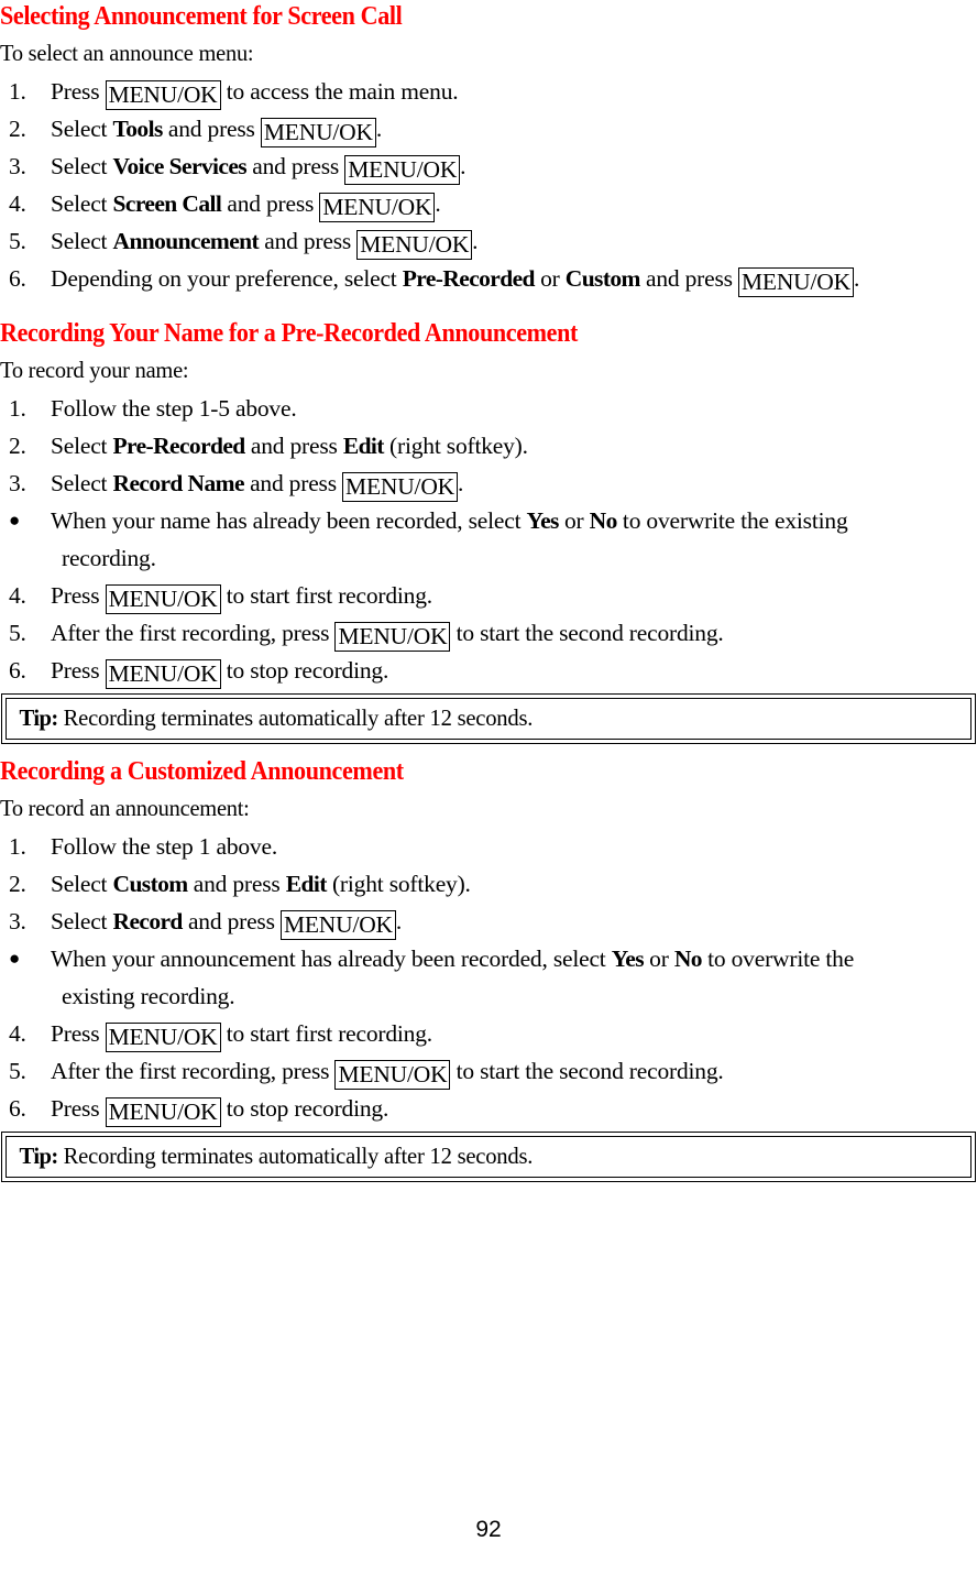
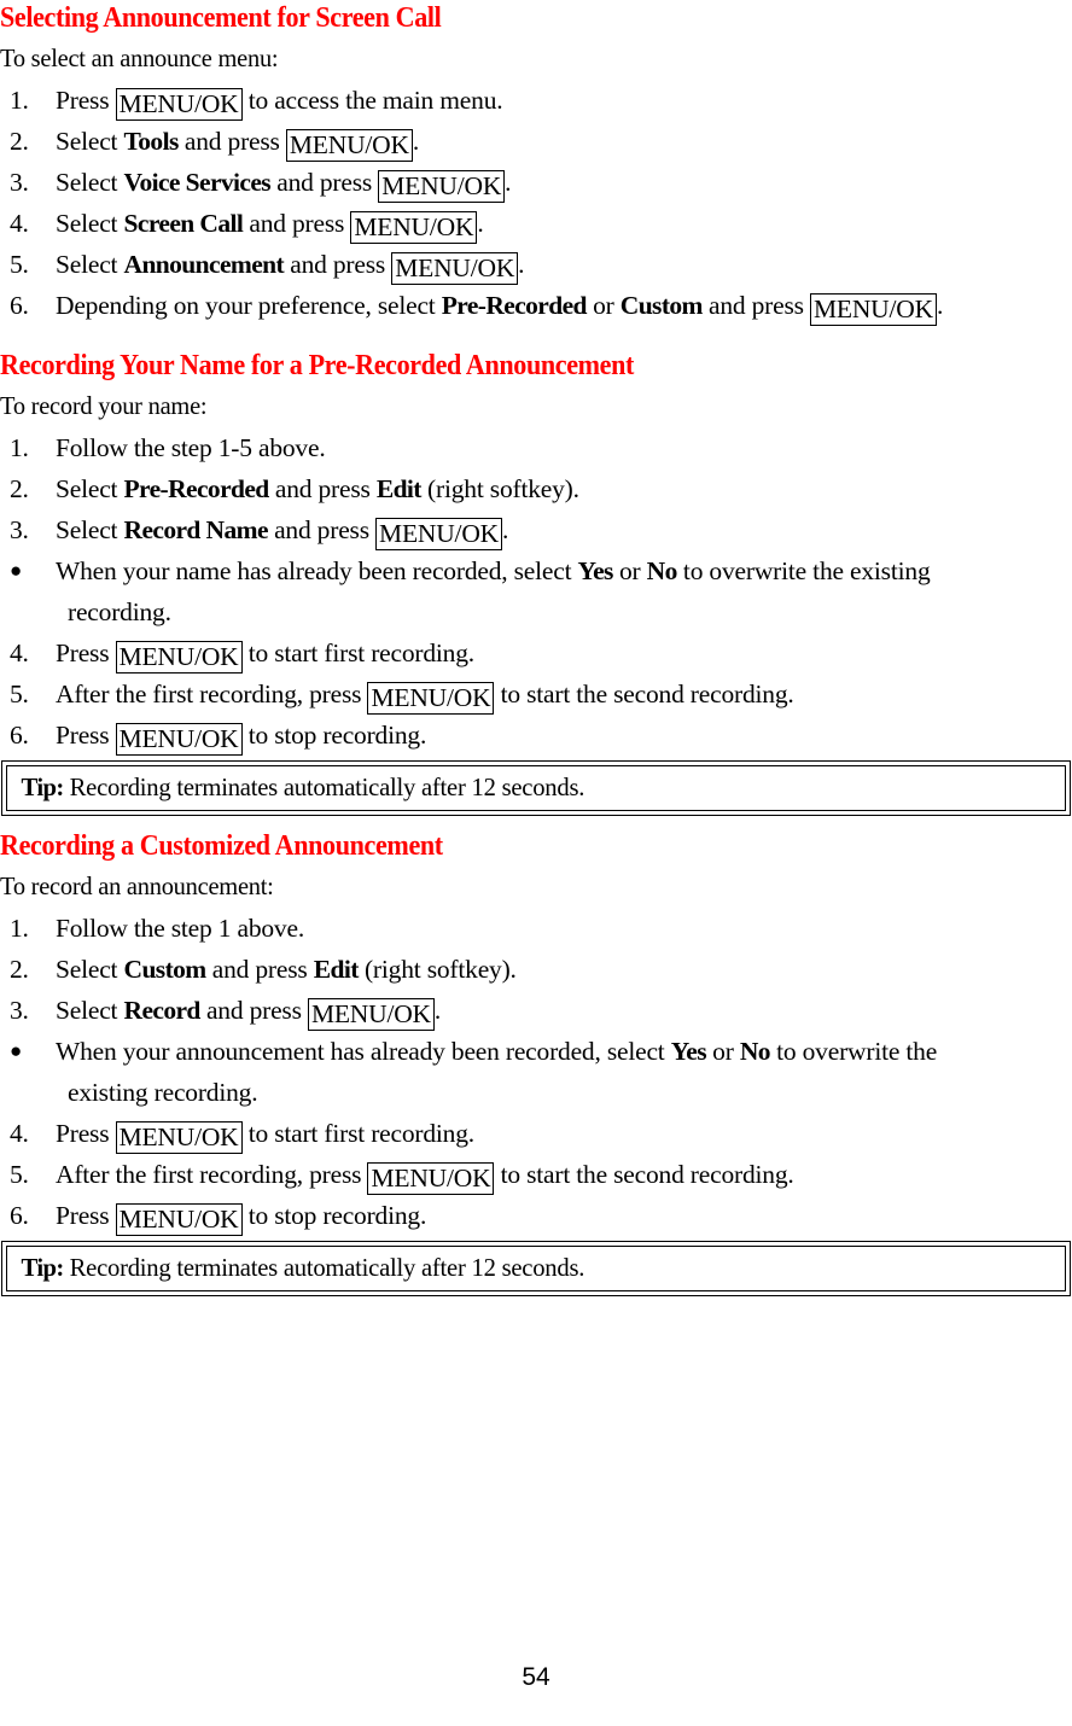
  Selecting Announcement for Screen Call
  To select an announce menu:
  1.
  Press MENU/OK to access the main menu.
  2.
  Select Tools and press MENU/OK .
  3.
  Select Voice Services and press MENU/OK .
  4.
  Select Screen Call and press MENU/OK .
  5.
  Select Announcement and press MENU/OK .
  6.
  Depending on your preference, select Pre-Recorded or Custom and press MENU/OK .
  Recording Your Name for a Pre-Recorded Announcement
  To record your name:
  1.
  Follow the step 1-5 above.
  2.
  Select Pre-Recorded and press Edit (right softkey).
  3.
  Select Record Name and press MENU/OK .
  ●
  When your name has already been recorded, select Yes or No to overwrite the existing
  recording.
  4.
  Press MENU/OK to start first recording.
  5.
  After the first recording, press MENU/OK to start the second recording.
  6.
  Press MENU/OK to stop recording.
  Tip: Recording terminates automatically after 12 seconds.
  Recording a Customized Announcement
  To record an announcement:
  1.
  Follow the step 1 above.
  2.
  Select Custom and press Edit (right softkey).
  3.
  Select Record and press MENU/OK .
  ●
  When your announcement has already been recorded, select Yes or No to overwrite the
  existing recording.
  4.
  Press MENU/OK to start first recording.
  5.
  After the first recording, press MENU/OK to start the second recording.
  6.
  Press MENU/OK to stop recording.
  Tip: Recording terminates automatically after 12 seconds.
- 92
+ 54
